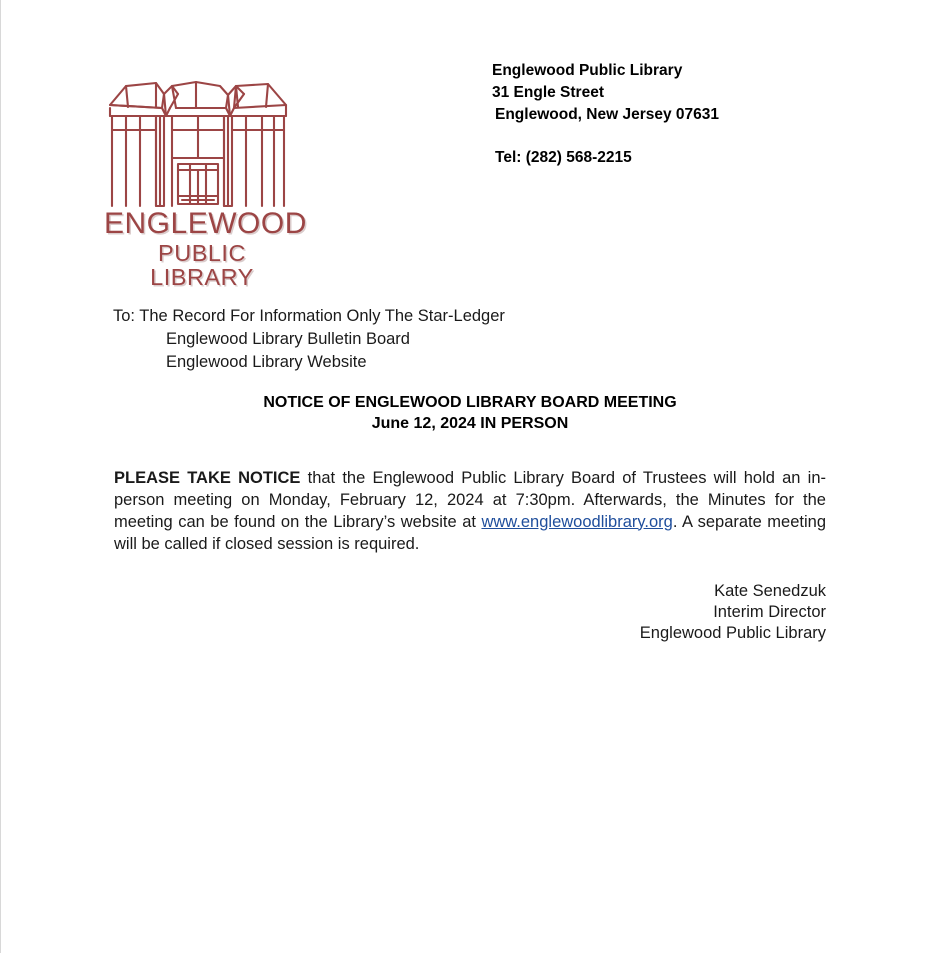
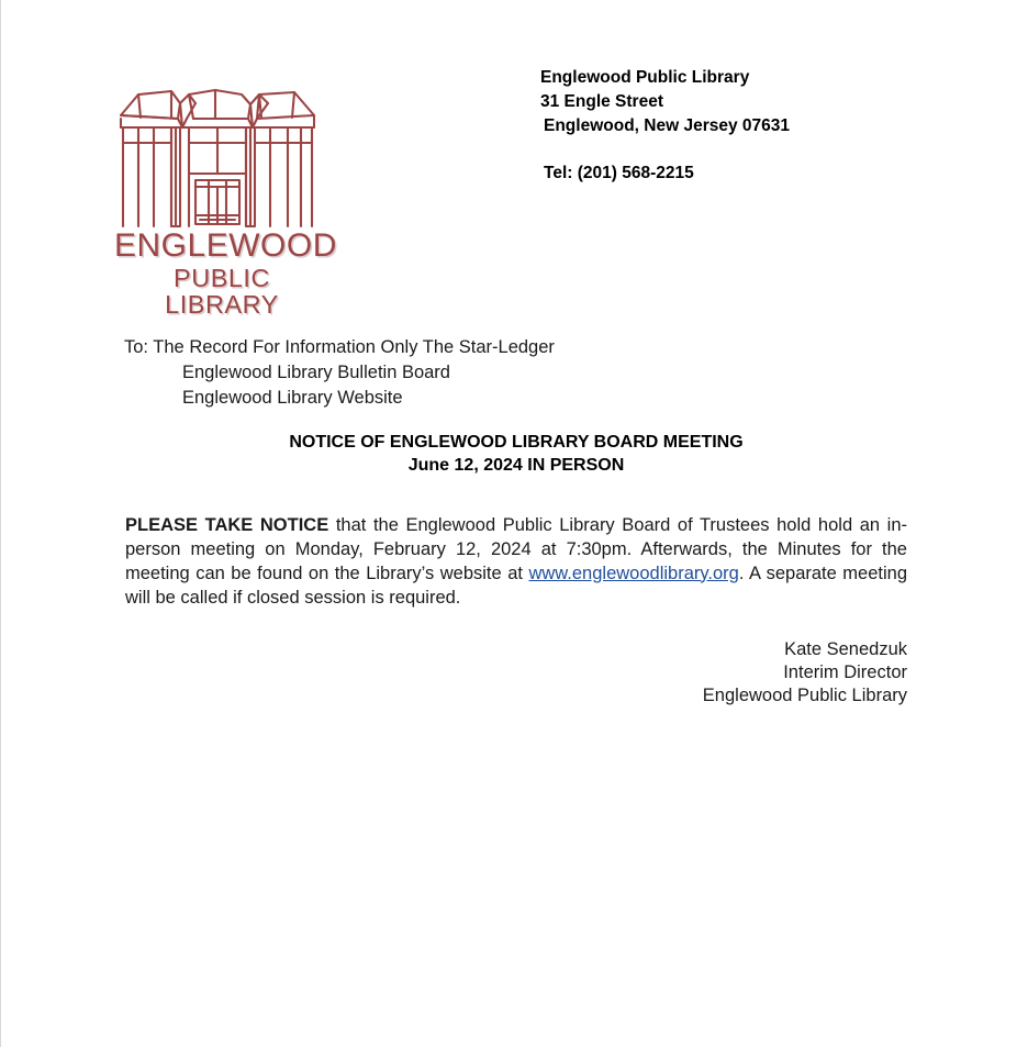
  ENGLEWOOD
  PUBLIC LIBRARY
  Englewood Public Library
  31 Engle Street
  Englewood, New Jersey 07631
- Tel: (282) 568-2215
+ Tel: (201) 568-2215
  To: The Record For Information Only The Star-Ledger
  Englewood Library Bulletin Board
  Englewood Library Website
  NOTICE OF ENGLEWOOD LIBRARY BOARD MEETING
  June 12, 2024 IN PERSON
- PLEASE TAKE NOTICE that the Englewood Public Library Board of Trustees will hold an in-person meeting on Monday, February 12, 2024 at 7:30pm. Afterwards, the Minutes for the meeting can be found on the Library’s website at www.englewoodlibrary.org. A separate meeting will be called if closed session is required.
+ PLEASE TAKE NOTICE that the Englewood Public Library Board of Trustees hold hold an in-person meeting on Monday, February 12, 2024 at 7:30pm. Afterwards, the Minutes for the meeting can be found on the Library’s website at www.englewoodlibrary.org. A separate meeting will be called if closed session is required.
  Kate Senedzuk
  Interim Director
  Englewood Public Library
